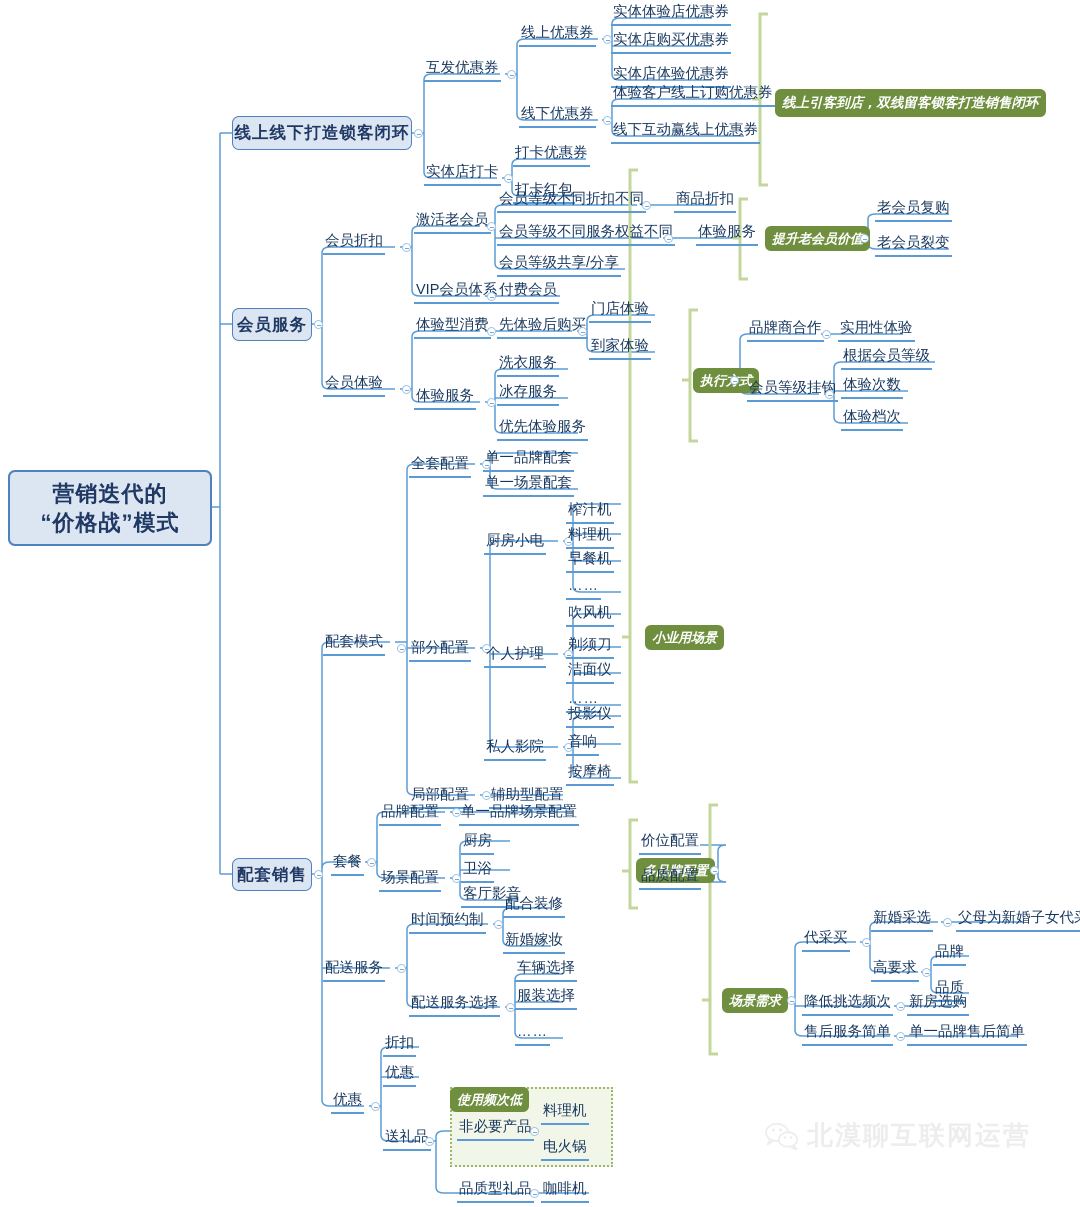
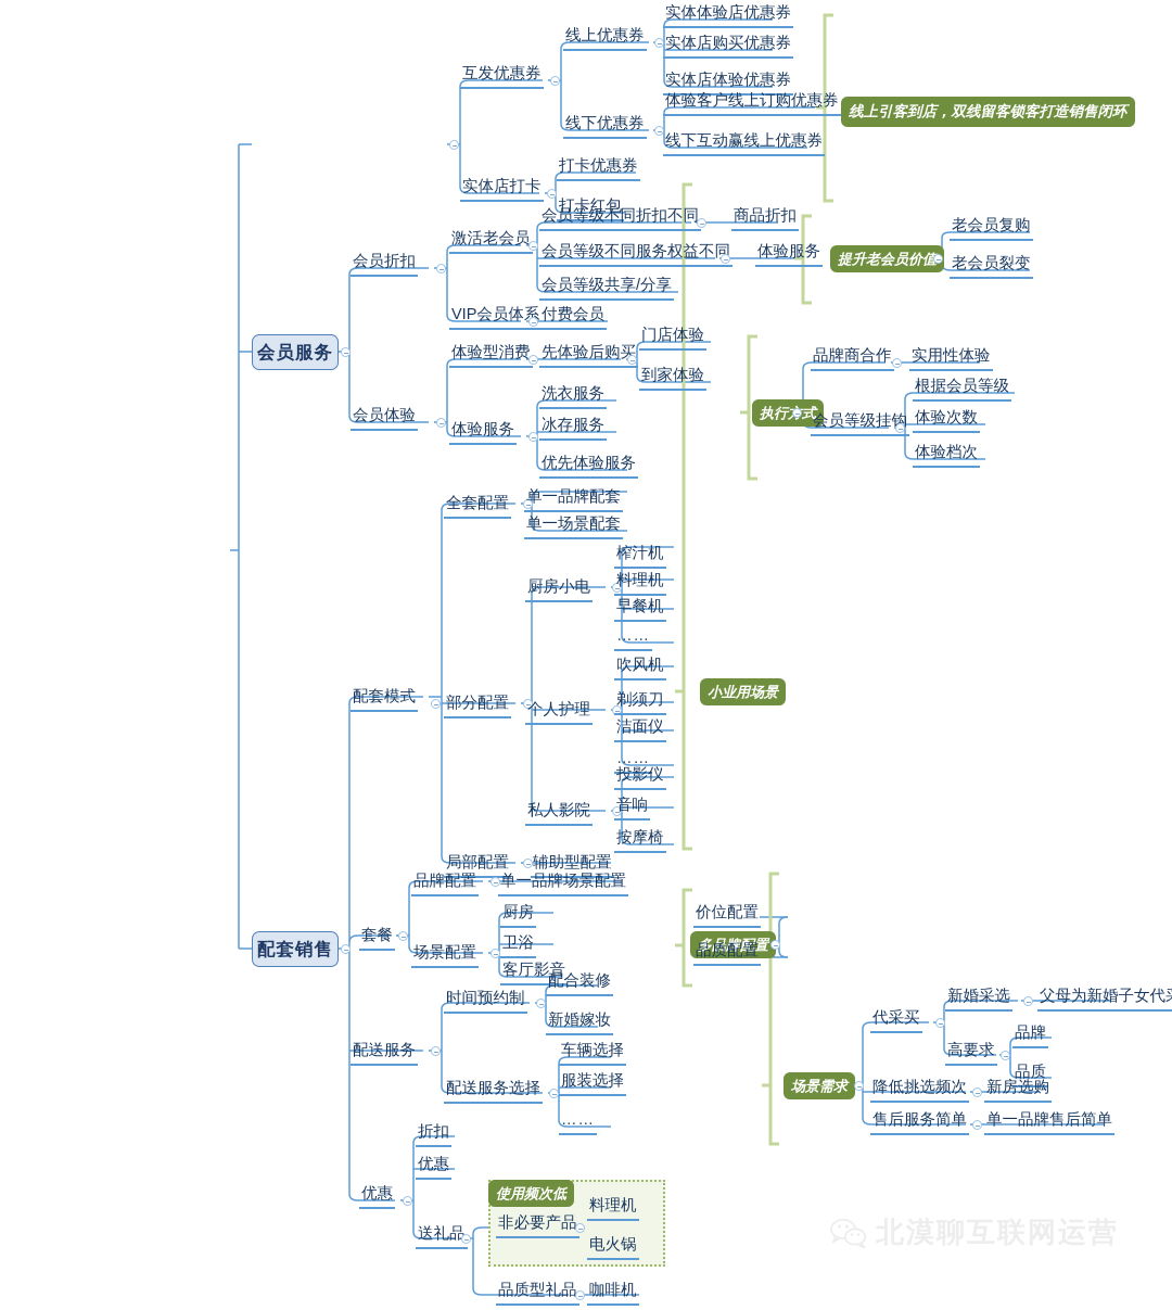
- 营销迭代的
- “价格战”模式
- 线上线下打造锁客闭环
  会员服务
  配套销售
  互发优惠券
  实体店打卡
  线上优惠券
  线下优惠券
  实体体验店优惠券
  实体店购买优惠券
  实体店体验优惠券
  体验客户线上订购优惠券
  线下互动赢线上优惠券
  打卡优惠券
  打卡红包
  线上引客到店，双线留客锁客打造销售闭环
  会员折扣
  会员体验
  激活老会员
  VIP会员体系
  付费会员
  会员等级不同折扣不同
  商品折扣
  会员等级不同服务权益不同
  体验服务
  会员等级共享/分享
  提升老会员价值
  老会员复购
  老会员裂变
  体验型消费
  先体验后购买
  门店体验
  到家体验
  体验服务
  洗衣服务
  冰存服务
  优先体验服务
  执行式
  品牌商合作
  实用性体验
  会员等级挂钩
  根据会员等级
  体验次数
  体验档次
  配套模式
  套餐
  配送服务
  优惠
  全套配置
  单一品牌配套
  单一场景配套
  部分配置
  厨房小电
  榨汁机
  料理机
  早餐机
  ……
  个人护理
  吹风机
  剃须刀
  洁面仪
  ……
  私人影院
  投影仪
  音响
  按摩椅
  小业用场景
  局部配置
  辅助型配置
  品牌配置
  单一品牌场景配置
  场景配置
  厨房
  卫浴
  客厅影音
  多品牌配置
  价位配置
  品质配置
  时间预约制
  配合装修
  新婚嫁妆
  配送服务选择
  车辆选择
  服装选择
  ……
  场景需求
  代采买
  新婚采选
  父母为新婚子女代
  高要求
  品牌
  品质
  降低挑选频次
  新房选购
  售后服务简单
  单一品牌售后简单
  折扣
  优惠
  送礼品
  使用频次低
  非必要产品
  料理机
  电火锅
  品质型礼品
  咖啡机
